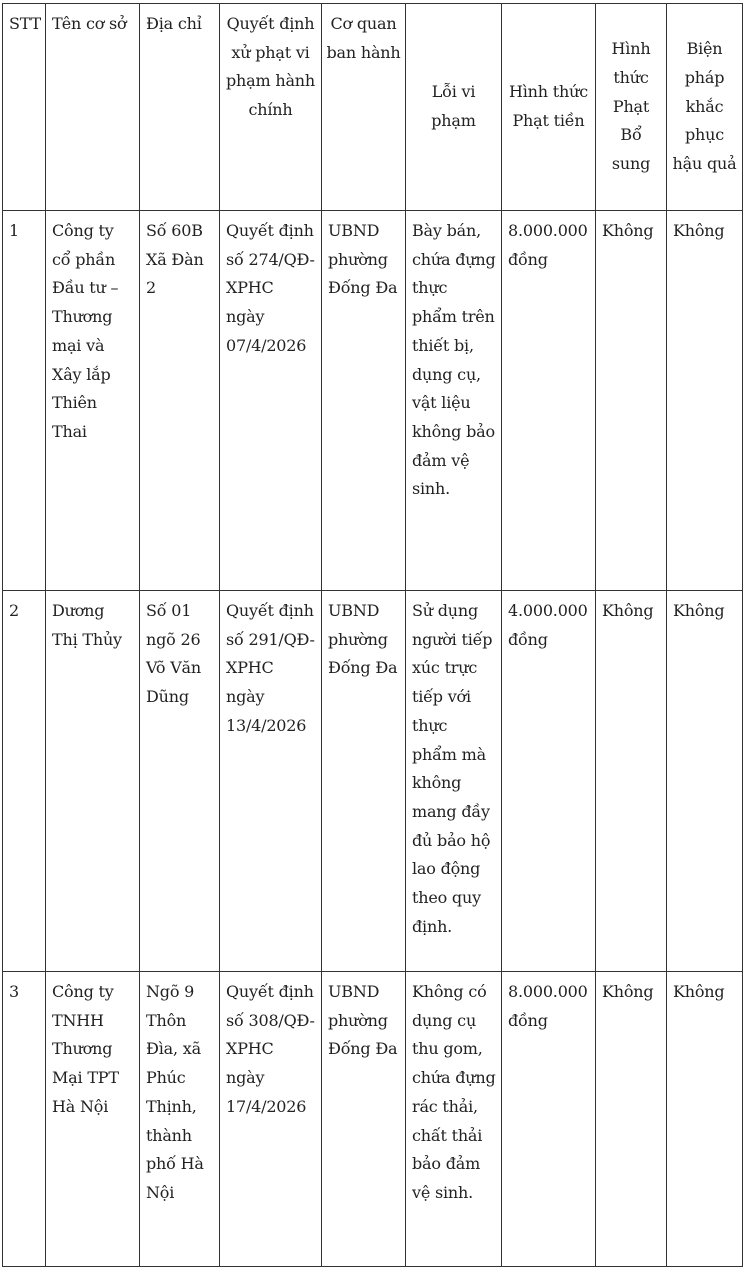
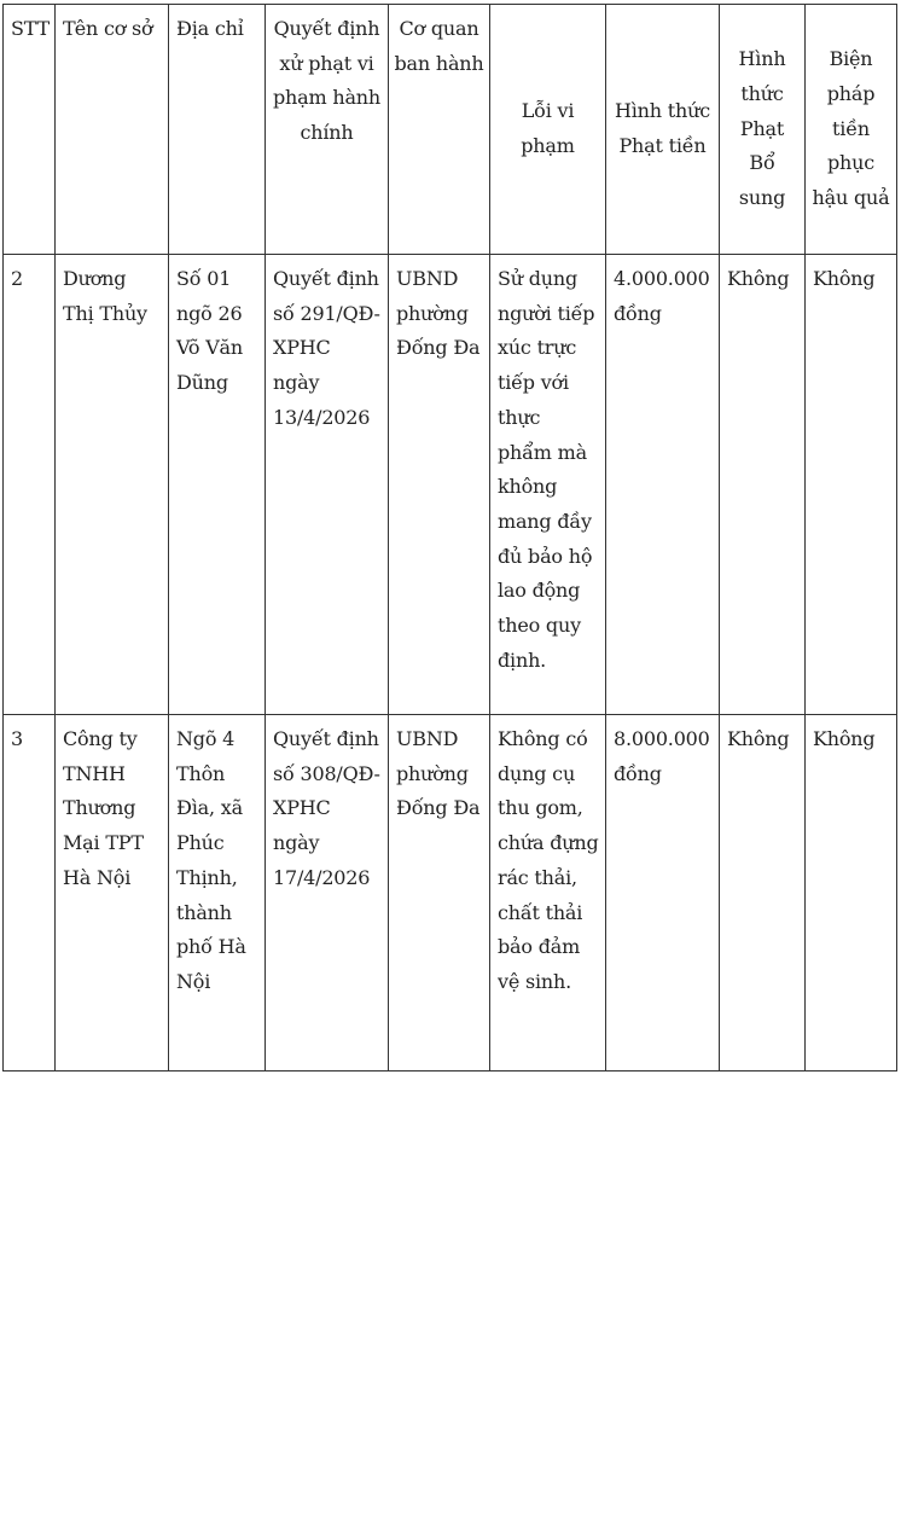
- STT	Tên cơ sở	Địa chỉ	Quyết định xử phạt vi phạm hành chính	Cơ quan ban hành	Lỗi vi phạm	Hình thức Phạt tiền	Hình thức Phạt Bổ sung	Biện pháp khắc phục hậu quả
+ STT	Tên cơ sở	Địa chỉ	Quyết định xử phạt vi phạm hành chính	Cơ quan ban hành	Lỗi vi phạm	Hình thức Phạt tiền	Hình thức Phạt Bổ sung	Biện pháp tiền phục hậu quả
- 1	Công ty cổ phần Đầu tư – Thương mại và Xây lắp Thiên Thai	Số 60B Xã Đàn 2	Quyết định số 274/QĐ-XPHC ngày 07/4/2026	UBND phường Đống Đa	Bày bán, chứa đựng thực phẩm trên thiết bị, dụng cụ, vật liệu không bảo đảm vệ sinh.	8.000.000 đồng	Không	Không
  2	Dương Thị Thủy	Số 01 ngõ 26 Võ Văn Dũng	Quyết định số 291/QĐ-XPHC ngày 13/4/2026	UBND phường Đống Đa	Sử dụng người tiếp xúc trực tiếp với thực phẩm mà không mang đầy đủ bảo hộ lao động theo quy định.	4.000.000 đồng	Không	Không
- 3	Công ty TNHH Thương Mại TPT Hà Nội	Ngõ 9 Thôn Đìa, xã Phúc Thịnh, thành phố Hà Nội	Quyết định số 308/QĐ-XPHC ngày 17/4/2026	UBND phường Đống Đa	Không có dụng cụ thu gom, chứa đựng rác thải, chất thải bảo đảm vệ sinh.	8.000.000 đồng	Không	Không
+ 3	Công ty TNHH Thương Mại TPT Hà Nội	Ngõ 4 Thôn Đìa, xã Phúc Thịnh, thành phố Hà Nội	Quyết định số 308/QĐ-XPHC ngày 17/4/2026	UBND phường Đống Đa	Không có dụng cụ thu gom, chứa đựng rác thải, chất thải bảo đảm vệ sinh.	8.000.000 đồng	Không	Không
